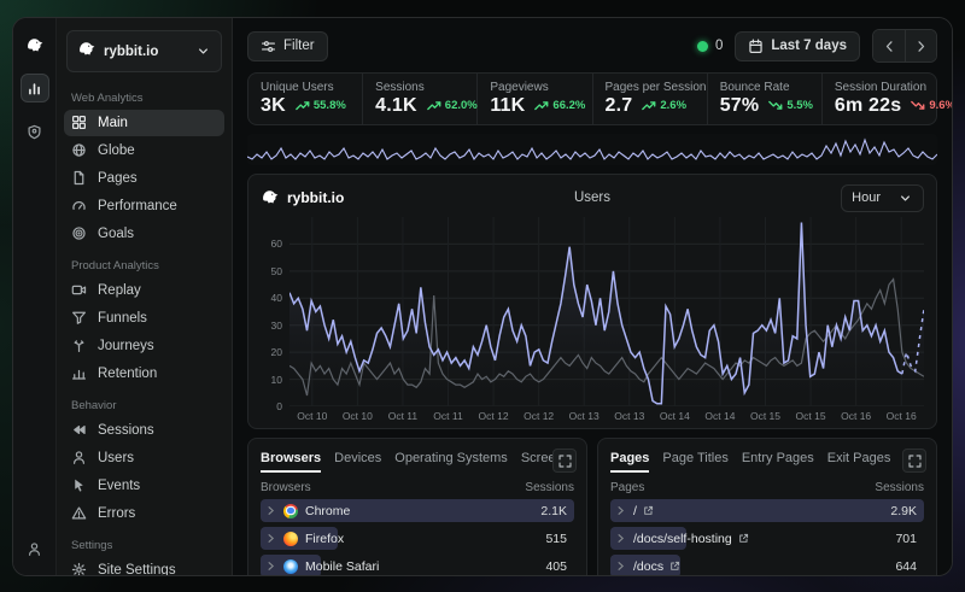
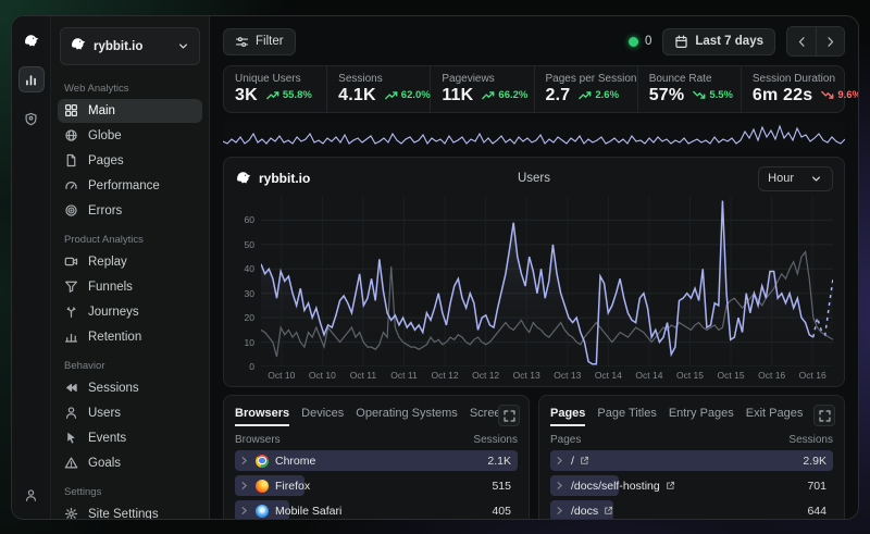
  rybbit.io
  Web Analytics
  Main
  Globe
  Pages
  Performance
- Goals
+ Errors
  Product Analytics
  Replay
  Funnels
  Journeys
  Retention
  Behavior
  Sessions
  Users
  Events
- Errors
+ Goals
  Settings
  Site Settings
  Filter
  0
  Last 7 days
  Unique Users
  3K
  55.8%
  Sessions
  4.1K
  62.0%
  Pageviews
  11K
  66.2%
  Pages per Session
  2.7
  2.6%
  Bounce Rate
  57%
  5.5%
  Session Duration
  6m 22s
  9.6%
  rybbit.io
  Users
  Hour
  0
  10
  20
  30
  40
  50
  60
  Oct 10
  Oct 10
  Oct 11
  Oct 11
  Oct 12
  Oct 12
  Oct 13
  Oct 13
  Oct 14
  Oct 14
  Oct 15
  Oct 15
  Oct 16
  Oct 16
  Browsers
  Devices
  Operating Systems
  Browsers
  Sessions
  Chrome
  2.1K
  Firefox
  515
  Mobile Safari
  405
  Pages
  Page Titles
  Entry Pages
  Exit Pages
  Pages
  Sessions
  /
  2.9K
  /docs/self-hosting
  701
  /docs
  644
